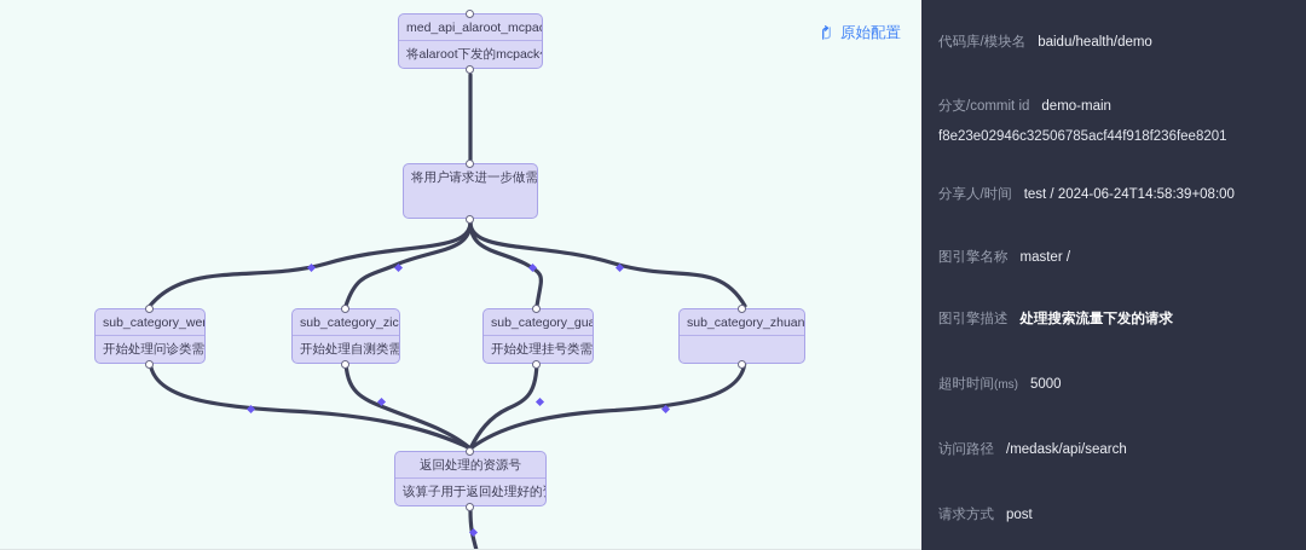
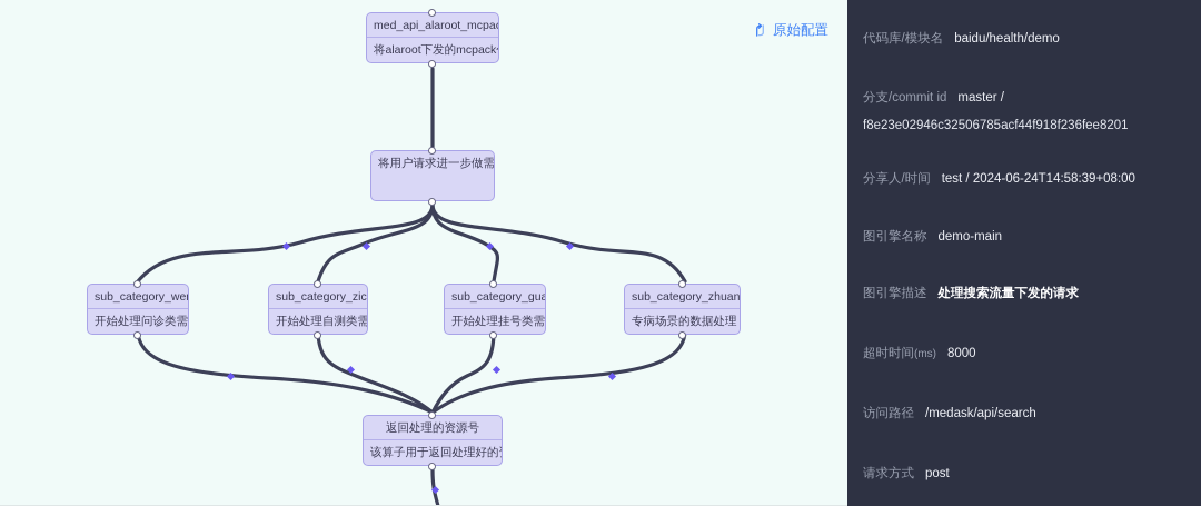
  原始配置
  med_api_alaroot_mcpa
  将alaroot下发的mcpack
  将用户请求进一步做需
  sub_category_we
  开始处理问诊类需
  sub_category_zic
  开始处理自测类需
  sub_category_gua
  开始处理挂号类需
  sub_category_zhuan
+ 专病场景的数据处理
  返回处理的资源号
  该算子用于返回处理好的
  代码库/模块名
  baidu/health/demo
  分支/commit id
- demo-main
+ master /
  f8e23e02946c32506785acf44f918f236fee8201
  分享人/时间
  test / 2024-06-24T14:58:39+08:00
  图引擎名称
- master /
+ demo-main
  图引擎描述
  处理搜索流量下发的请求
  超时时间(ms)
- 5000
+ 8000
  访问路径
  /medask/api/search
  请求方式
  post
